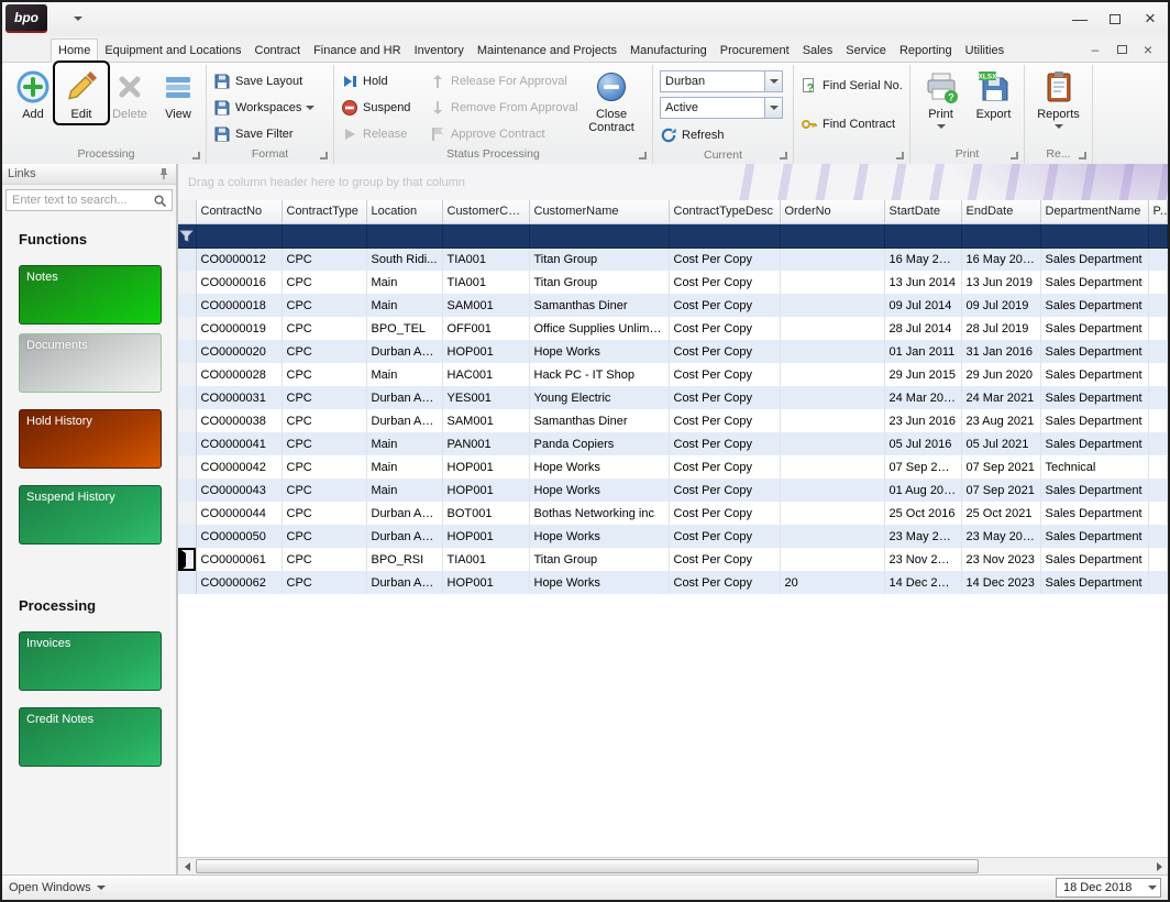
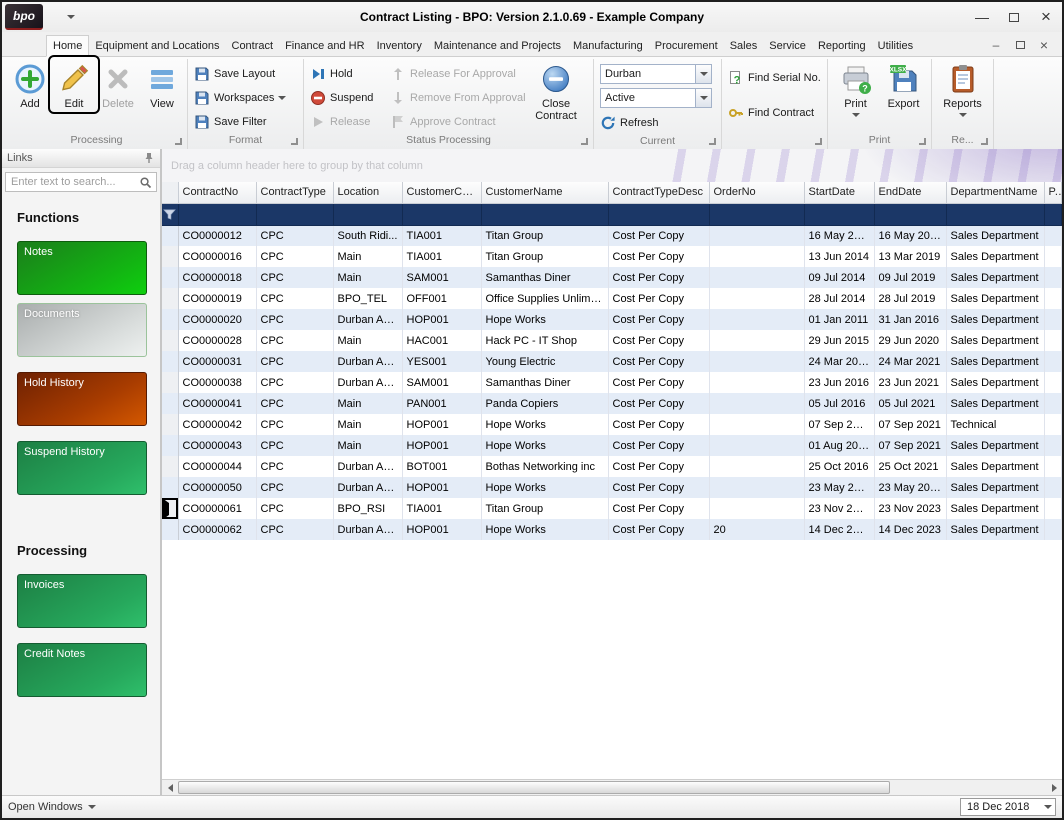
  bpo
+ Contract Listing - BPO: Version 2.1.0.69 - Example Company
  —
  ×
  Home
  Equipment and Locations
  Contract
  Finance and HR
  Inventory
  Maintenance and Projects
  Manufacturing
  Procurement
  Sales
  Service
  Reporting
  Utilities
  –
  ×
  Add
  Edit
  Delete
  View
  Processing
  Save Layout
  Workspaces
  Save Filter
  Format
  Hold
  Suspend
  Release
  Release For Approval
  Remove From Approval
  Approve Contract
  Close Contract
  Status Processing
  Durban
  Active
  Refresh
  Current
  ?
  Find Serial No.
  Find Contract
  ?
  Print
  Export
  Print
  Reports
  Re...
  Links
  Enter text to search...
  Functions
  Notes
  Documents
  Hold History
  Suspend History
  Processing
  Invoices
  Credit Notes
  Drag a column header here to group by that column
  	ContractNo	ContractType	Location	CustomerCode	CustomerName	ContractTypeDesc	OrderNo	StartDate	EndDate	DepartmentName	P..
  	CO0000012	CPC	South Ridi...	TIA001	Titan Group	Cost Per Copy		16 May 2014	16 May 2019	Sales Department
- 	CO0000016	CPC	Main	TIA001	Titan Group	Cost Per Copy		13 Jun 2014	13 Jun 2019	Sales Department
+ 	CO0000016	CPC	Main	TIA001	Titan Group	Cost Per Copy		13 Jun 2014	13 Mar 2019	Sales Department
  	CO0000018	CPC	Main	SAM001	Samanthas Diner	Cost Per Copy		09 Jul 2014	09 Jul 2019	Sales Department
  	CO0000019	CPC	BPO_TEL	OFF001	Office Supplies Unlimited	Cost Per Copy		28 Jul 2014	28 Jul 2019	Sales Department
  	CO0000020	CPC	Durban Area	HOP001	Hope Works	Cost Per Copy		01 Jan 2011	31 Jan 2016	Sales Department
  	CO0000028	CPC	Main	HAC001	Hack PC - IT Shop	Cost Per Copy		29 Jun 2015	29 Jun 2020	Sales Department
  	CO0000031	CPC	Durban Area	YES001	Young Electric	Cost Per Copy		24 Mar 2016	24 Mar 2021	Sales Department
- 	CO0000038	CPC	Durban Area	SAM001	Samanthas Diner	Cost Per Copy		23 Jun 2016	23 Aug 2021	Sales Department
+ 	CO0000038	CPC	Durban Area	SAM001	Samanthas Diner	Cost Per Copy		23 Jun 2016	23 Jun 2021	Sales Department
  	CO0000041	CPC	Main	PAN001	Panda Copiers	Cost Per Copy		05 Jul 2016	05 Jul 2021	Sales Department
  	CO0000042	CPC	Main	HOP001	Hope Works	Cost Per Copy		07 Sep 2016	07 Sep 2021	Technical
  	CO0000043	CPC	Main	HOP001	Hope Works	Cost Per Copy		01 Aug 2016	07 Sep 2021	Sales Department
  	CO0000044	CPC	Durban Area	BOT001	Bothas Networking inc	Cost Per Copy		25 Oct 2016	25 Oct 2021	Sales Department
  	CO0000050	CPC	Durban Area	HOP001	Hope Works	Cost Per Copy		23 May 2017	23 May 2022	Sales Department
  	CO0000061	CPC	BPO_RSI	TIA001	Titan Group	Cost Per Copy		23 Nov 2018	23 Nov 2023	Sales Department
  	CO0000062	CPC	Durban Area	HOP001	Hope Works	Cost Per Copy	20	14 Dec 2018	14 Dec 2023	Sales Department
  Open Windows
  18 Dec 2018
